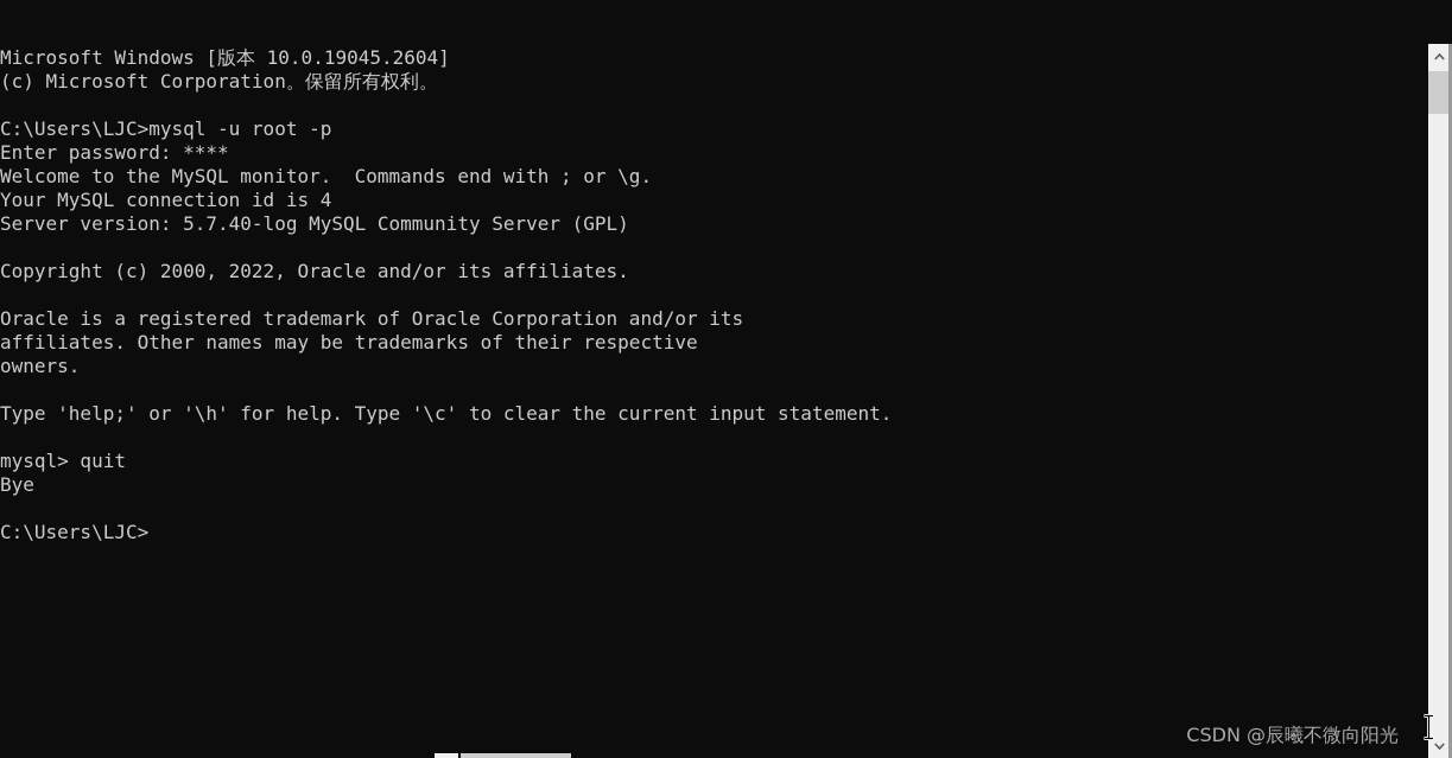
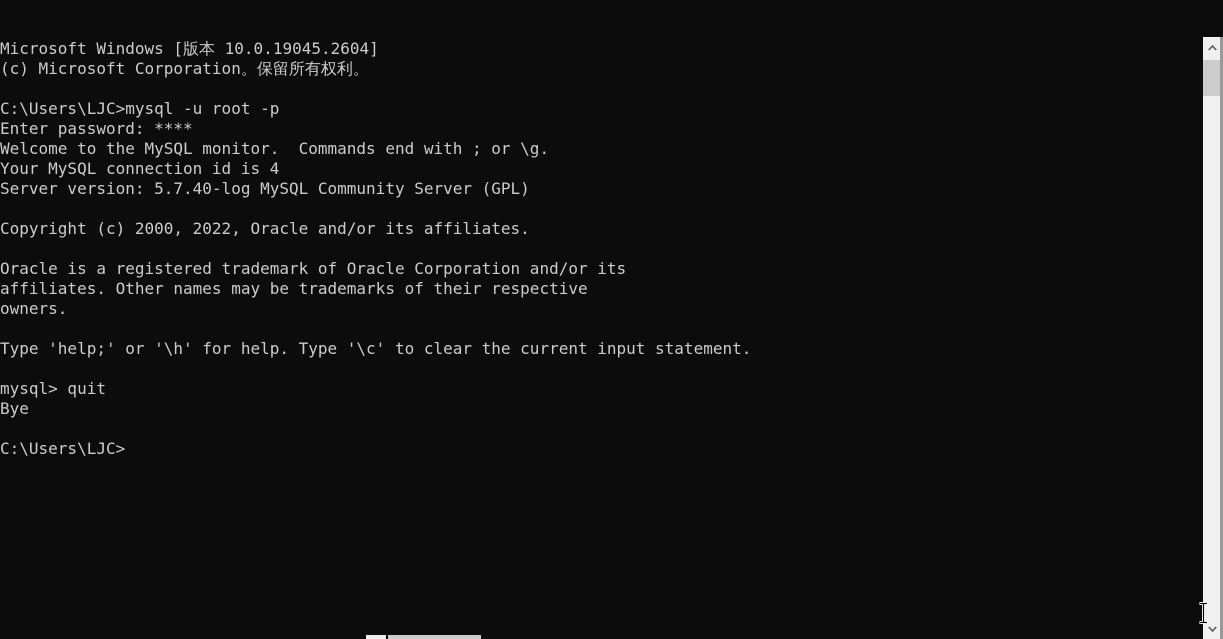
  Microsoft Windows [版本 10.0.19045.2604]
  (c) Microsoft Corporation。保留所有权利。
  C:\Users\LJC>mysql -u root -p
  Enter password: ****
  Welcome to the MySQL monitor. Commands end with ; or \g.
  Your MySQL connection id is 4
  Server version: 5.7.40-log MySQL Community Server (GPL)
  Copyright (c) 2000, 2022, Oracle and/or its affiliates.
  Oracle is a registered trademark of Oracle Corporation and/or its
  affiliates. Other names may be trademarks of their respective
  owners.
  Type 'help;' or '\h' for help. Type '\c' to clear the current input statement.
  mysql> quit
  Bye
  C:\Users\LJC>
- CSDN @辰曦不微向阳光
